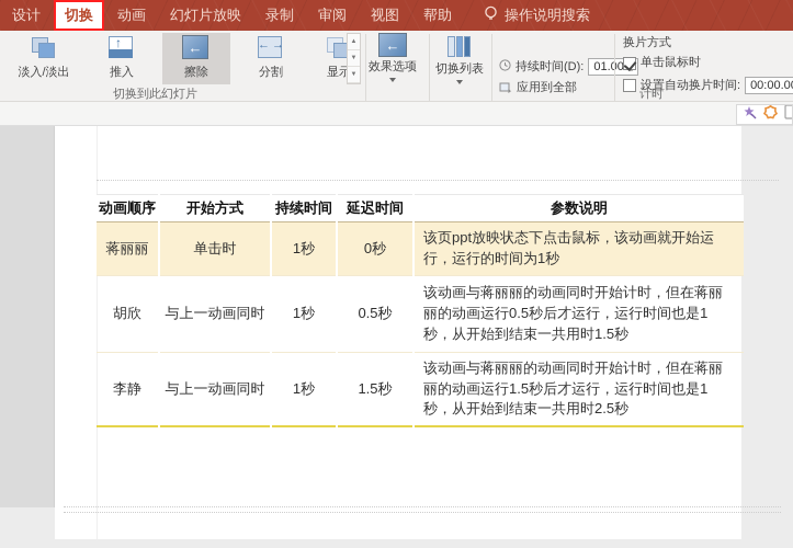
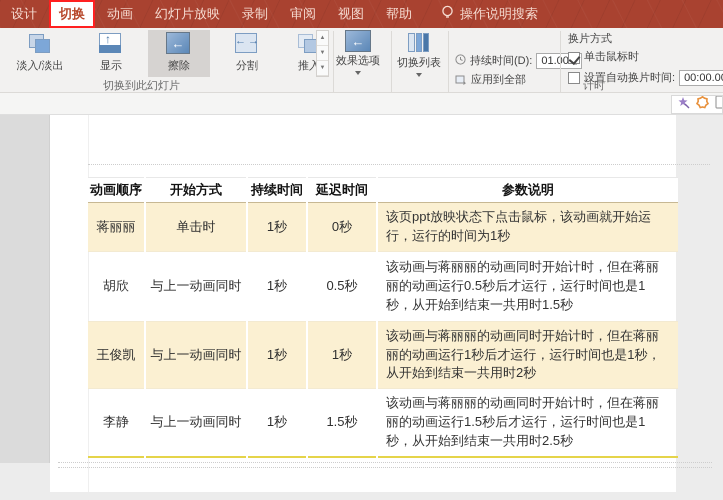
  设计
  切换
  动画
  幻灯片放映
  录制
  审阅
  视图
  帮助
  操作说明搜索
  淡入/淡出
  ↑
- 推入
+ 显示
  ←
  擦除
  ←
  →
  分割
- 显示
+ 推入
  ←
  效果选项
  切换列表
  持续时间(D):
  01.0
  应用到全部
  换片方式
  单击鼠标时
  设置自动换片时间:
  00:00.0
  切换到此幻灯片
  计时
  动画顺序	开始方式	持续时间	延迟时间	参数说明
  蒋丽丽	单击时	1秒	0秒	该页ppt放映状态下点击鼠标，该动画就开始运行，运行的时间为1秒
  胡欣	与上一动画同时	1秒	0.5秒	该动画与蒋丽丽的动画同时开始计时，但在蒋丽丽的动画运行0.5秒后才运行，运行时间也是1秒，从开始到结束一共用时1.5秒
+ 王俊凯	与上一动画同时	1秒	1秒	该动画与蒋丽丽的动画同时开始计时，但在蒋丽丽的动画运行1秒后才运行，运行时间也是1秒，从开始到结束一共用时2秒
  李静	与上一动画同时	1秒	1.5秒	该动画与蒋丽丽的动画同时开始计时，但在蒋丽丽的动画运行1.5秒后才运行，运行时间也是1秒，从开始到结束一共用时2.5秒
